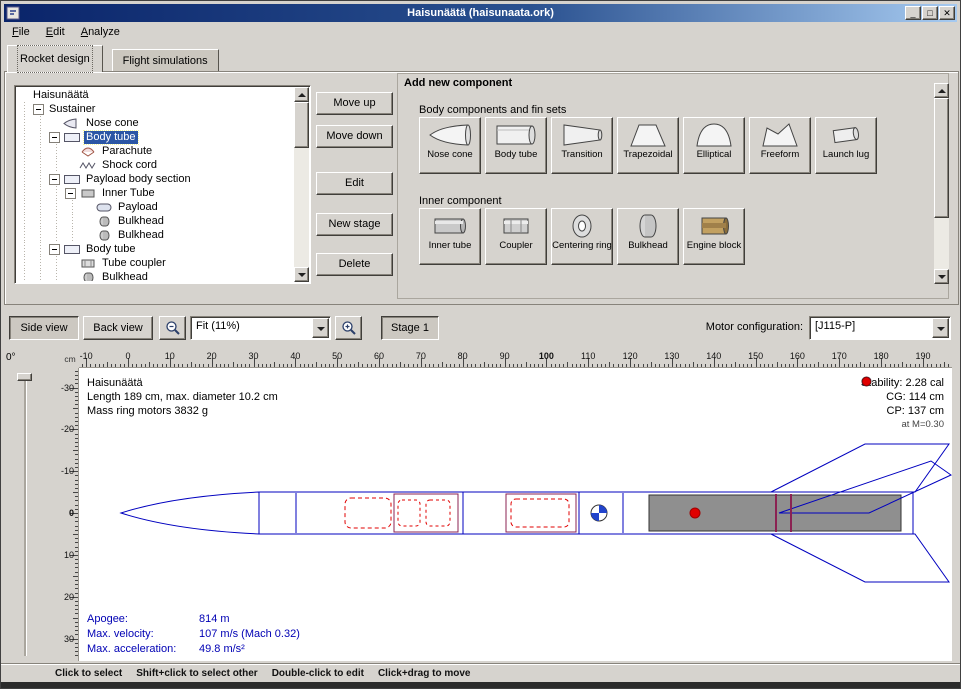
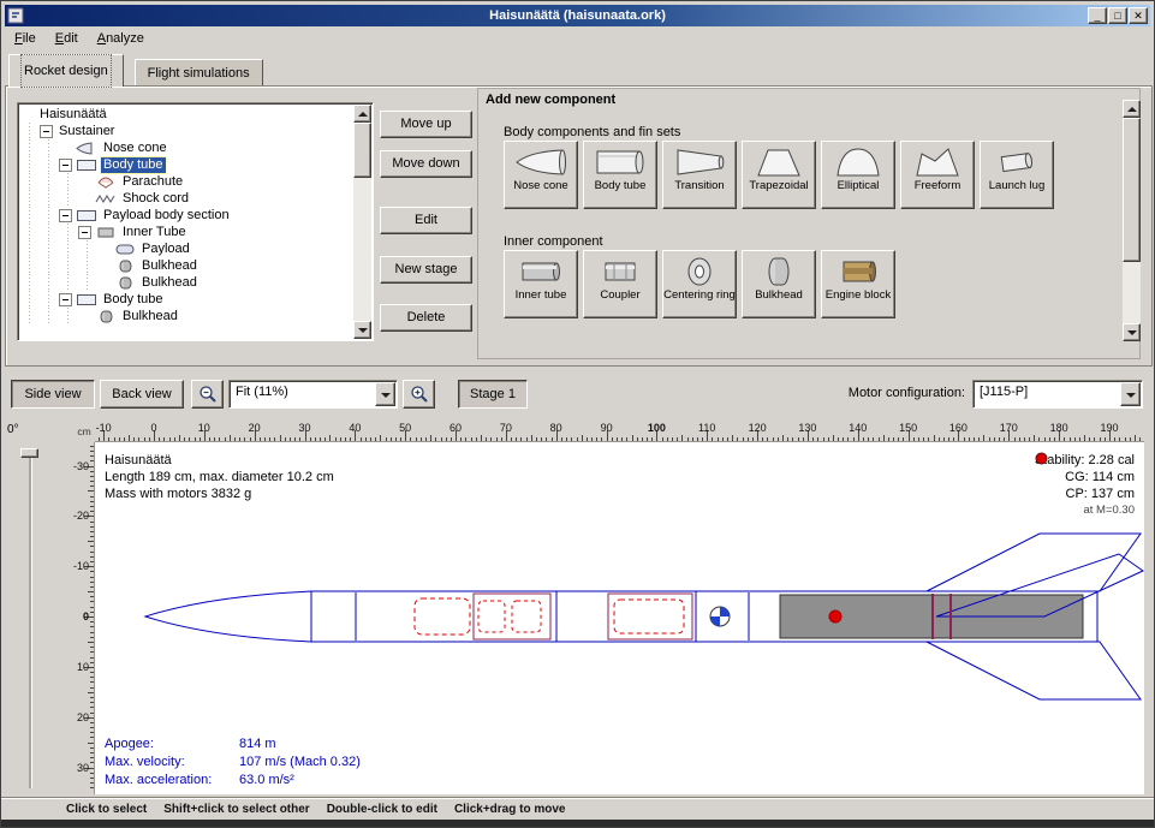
  Haisunäätä (haisunaata.ork)
  _
  □
  ✕
  File
  Edit
  Analyze
  Rocket design
  Flight simulations
  Haisunäätä
  Sustainer
  Nose cone
  Body tube
  Parachute
  Shock cord
  Payload body section
  Inner Tube
  Payload
  Bulkhead
  Bulkhead
  Body tube
- Tube coupler
  Bulkhead
  Move up
  Move down
  Edit
  New stage
  Delete
  Add new component
  Body components and fin sets
  Nose cone
  Body tube
  Transition
  Trapezoidal
  Elliptical
  Freeform
  Launch lug
  Inner component
  Inner tube
  Coupler
  Centering ring
  Bulkhead
  Engine block
  Side view
  Back view
  Fit (11%)
  Stage 1
  Motor configuration:
  [J115-P]
  0°
  cm
  -10
  0
  10
  20
  30
  40
  50
  60
  70
  80
  90
  100
  110
  120
  130
  140
  150
  160
  170
  180
  190
  -30
  -20
  -10
  0
  10
  20
  30
  Haisunäätä
  Length 189 cm, max. diameter 10.2 cm
- Mass ring motors 3832 g
+ Mass with motors 3832 g
  ability: 2.28 cal
  CG: 114 cm
  CP: 137 cm
  at M=0.30
  Apogee:
  814 m
  Max. velocity:
  107 m/s (Mach 0.32)
  Max. acceleration:
- 49.8 m/s²
+ 63.0 m/s²
  Click to select
  Shift+click to select other
  Double-click to edit
  Click+drag to move
